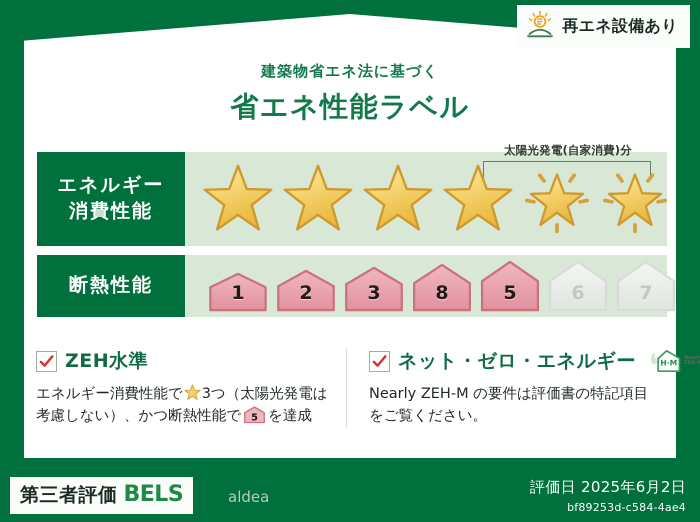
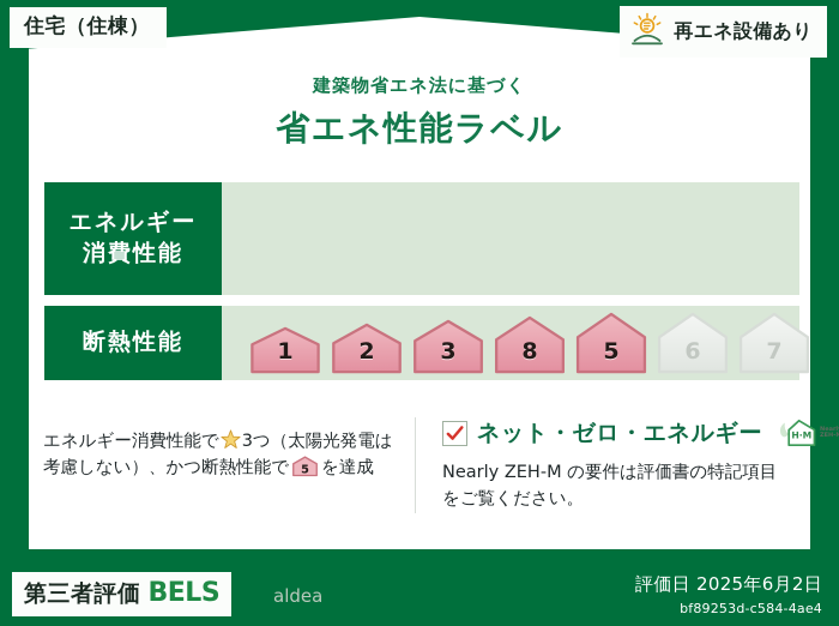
+ 住宅（住棟）
  再エネ設備あり
  建築物省エネ法に基づく
  省エネ性能ラベル
  エネルギー
  消費性能
- 太陽光発電(自家消費)分
  断熱性能
  1
  2
  3
  8
  5
  6
  7
- ZEH水準
  エネルギー消費性能で 3つ（太陽光発電は考慮しない）、かつ断熱性能で
  5
  を達成
  ネット・ゼロ・エネルギー
  H·M
  Nearly ZEH-M の要件は評価書の特記項目をご覧ください。
  第三者評価
  BELS
  aldea
  評価日 2025年6月2日
  bf89253d-c584-4ae4
